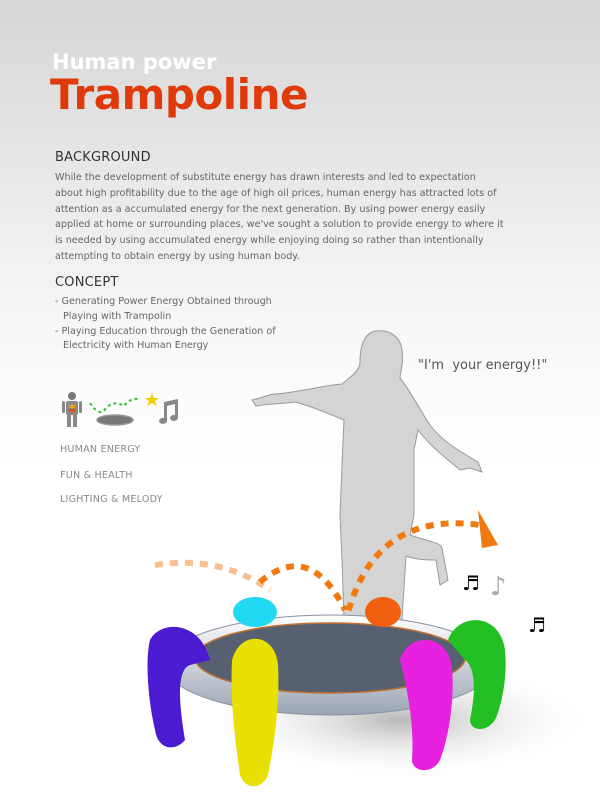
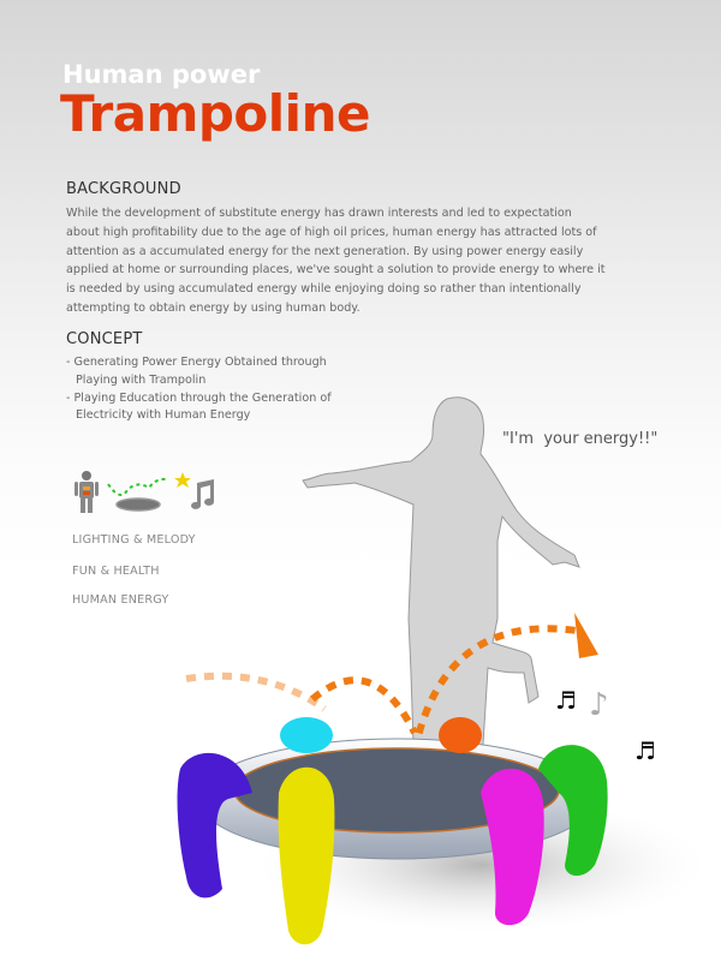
  Human power
  Trampoline
  BACKGROUND
  While the development of substitute energy has drawn interests and led to expectation about high profitability due to the age of high oil prices, human energy has attracted lots of attention as a accumulated energy for the next generation. By using power energy easily applied at home or surrounding places, we've sought a solution to provide energy to where it is needed by using accumulated energy while enjoying doing so rather than intentionally attempting to obtain energy by using human body.
  CONCEPT
  - Generating Power Energy Obtained through Playing with Trampolin
  - Playing Education through the Generation of Electricity with Human Energy
- HUMAN ENERGY
+ LIGHTING & MELODY
  FUN & HEALTH
- LIGHTING & MELODY
+ HUMAN ENERGY
  "I'm your energy!!"
  ♬
  ♪
  ♬
